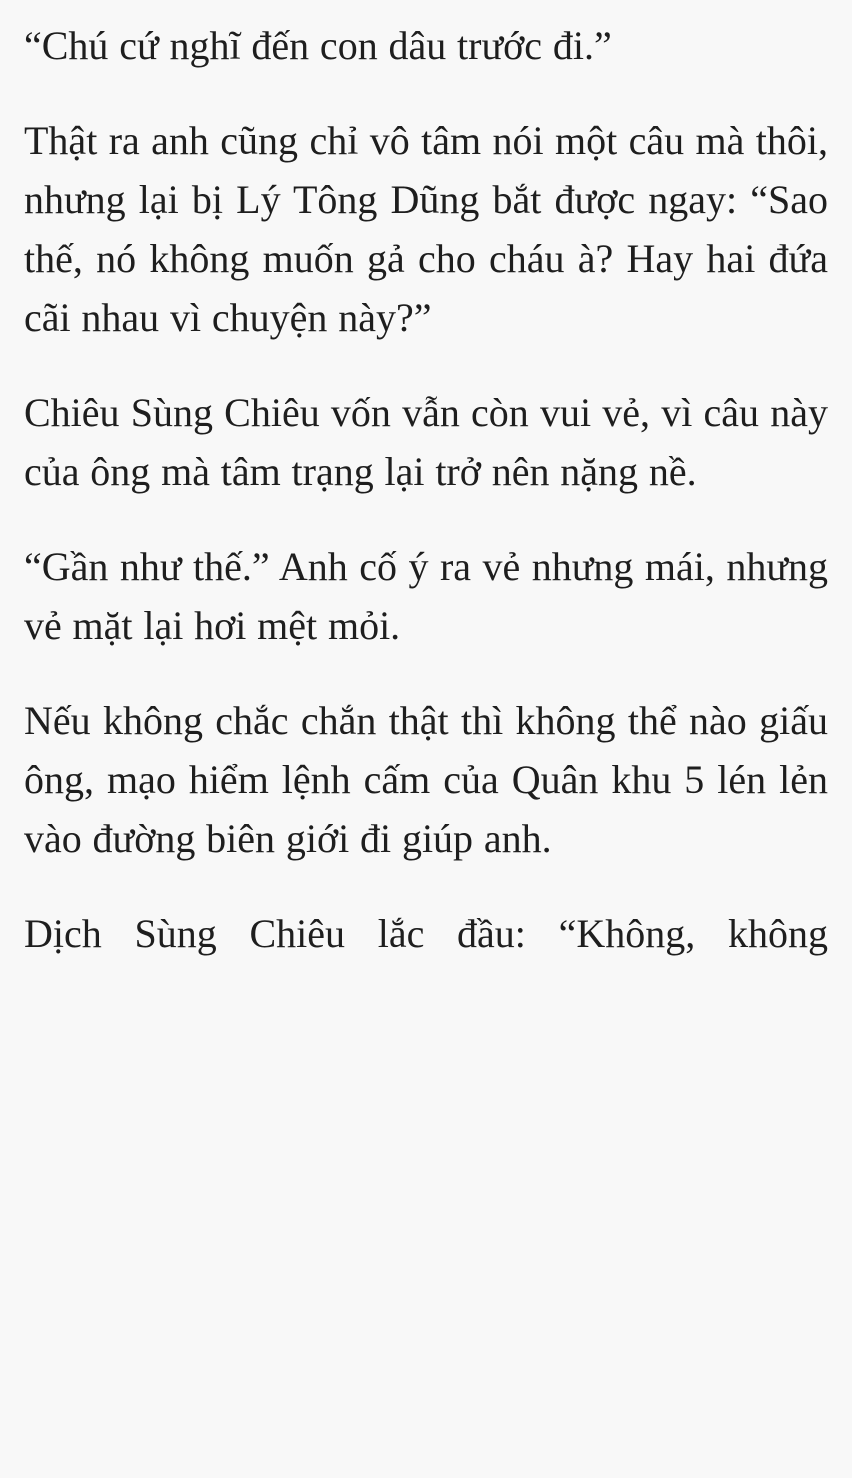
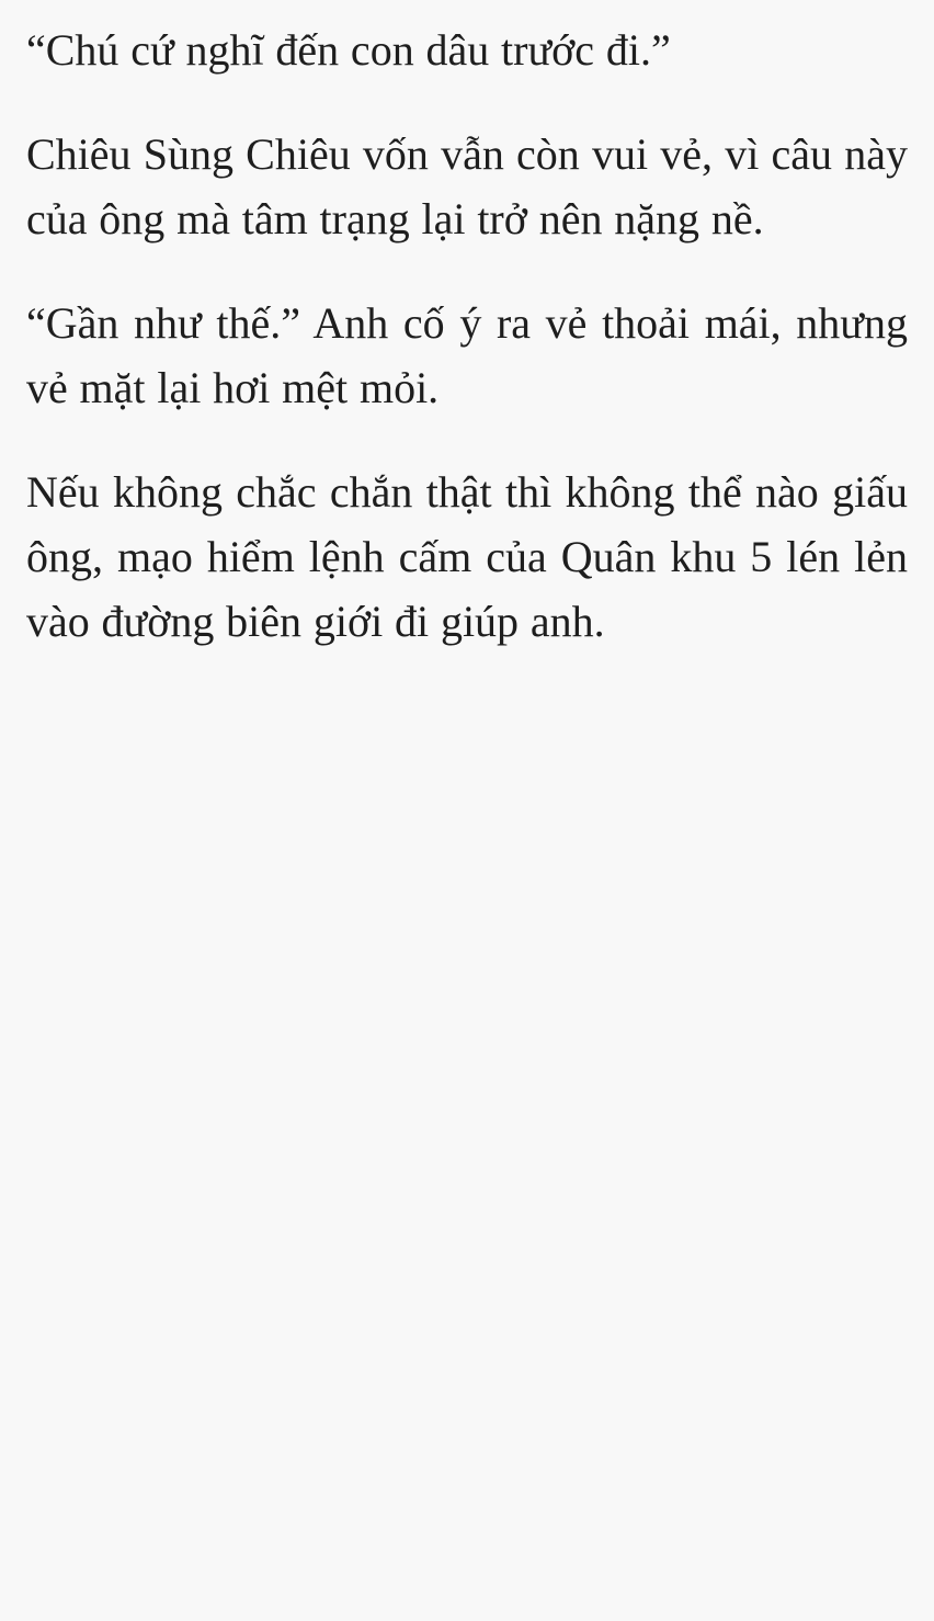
  “Chú cứ nghĩ đến con dâu trước đi.”
- Thật ra anh cũng chỉ vô tâm nói một câu mà thôi, nhưng lại bị Lý Tông Dũng bắt được ngay: “Sao thế, nó không muốn gả cho cháu à? Hay hai đứa cãi nhau vì chuyện này?”
  Chiêu Sùng Chiêu vốn vẫn còn vui vẻ, vì câu này của ông mà tâm trạng lại trở nên nặng nề.
- “Gần như thế.” Anh cố ý ra vẻ nhưng mái, nhưng vẻ mặt lại hơi mệt mỏi.
+ “Gần như thế.” Anh cố ý ra vẻ thoải mái, nhưng vẻ mặt lại hơi mệt mỏi.
  Nếu không chắc chắn thật thì không thể nào giấu ông, mạo hiểm lệnh cấm của Quân khu 5 lén lẻn vào đường biên giới đi giúp anh.
- Dịch Sùng Chiêu lắc đầu: “Không, không
